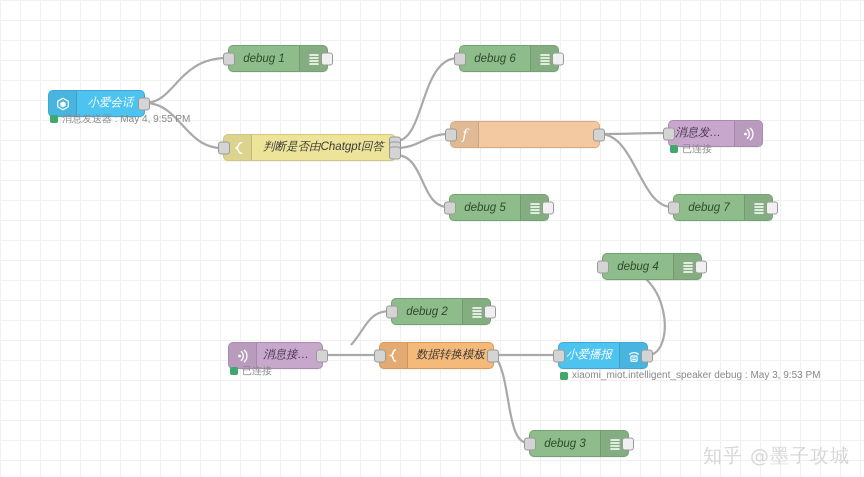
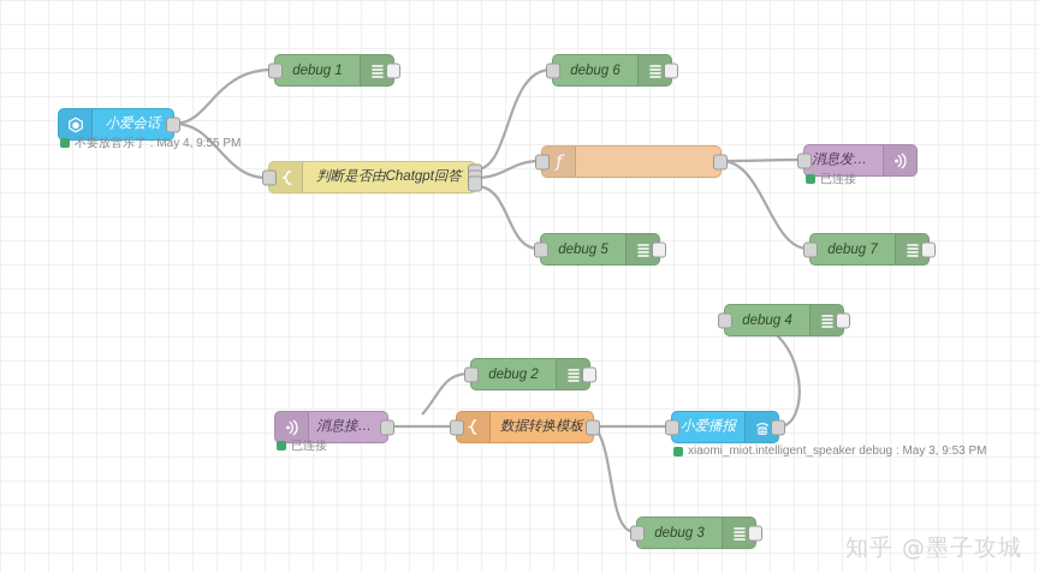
  小爱会话
- 消息发送器 : May 4, 9:55 PM
+ 不要放音乐了 : May 4, 9:55 PM
  debug 1
  判断是否由Chatgpt回答
  debug 6
  f
  debug 5
  消息发送器
  已连接
  debug 7
  debug 4
  debug 2
  消息接收器
  已连接
  数据转换模板
  小爱播报
  xiaomi_miot.intelligent_speaker debug : May 3, 9:53 PM
  debug 3
  知乎 @墨子攻城
